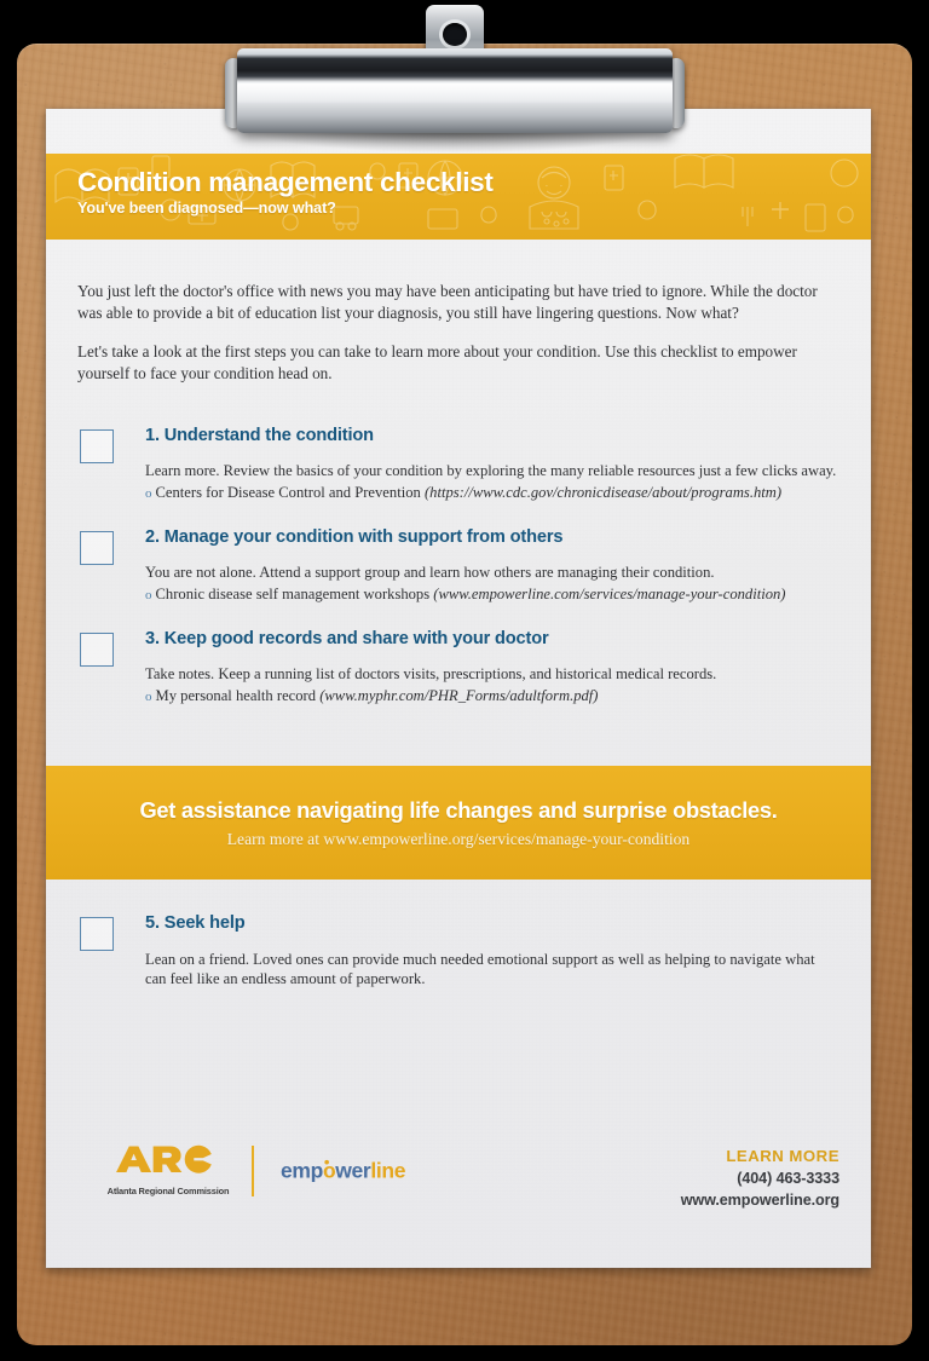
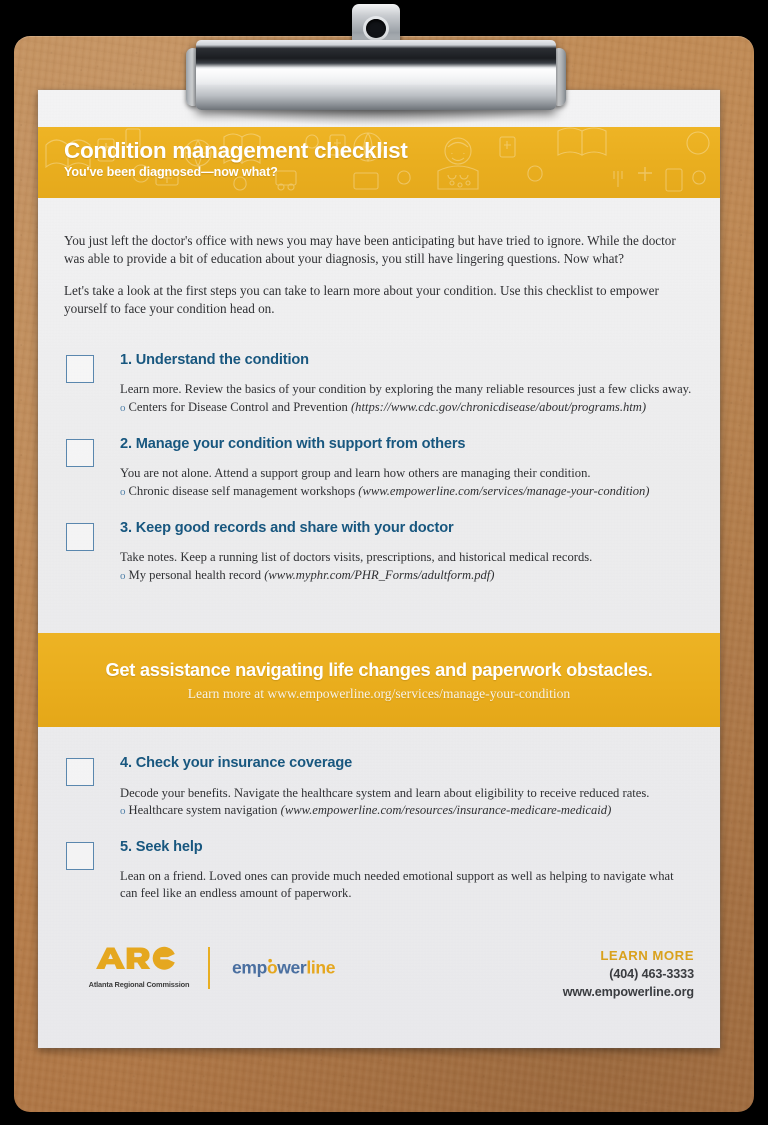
  Condition management checklist
  You've been diagnosed—now what?
- You just left the doctor's office with news you may have been anticipating but have tried to ignore. While the doctor was able to provide a bit of education list your diagnosis, you still have lingering questions. Now what?
+ You just left the doctor's office with news you may have been anticipating but have tried to ignore. While the doctor was able to provide a bit of education about your diagnosis, you still have lingering questions. Now what?
  Let's take a look at the first steps you can take to learn more about your condition. Use this checklist to empower yourself to face your condition head on.
  1. Understand the condition
  Learn more. Review the basics of your condition by exploring the many reliable resources just a few clicks away.
  o Centers for Disease Control and Prevention (https://www.cdc.gov/chronicdisease/about/programs.htm)
  2. Manage your condition with support from others
  You are not alone. Attend a support group and learn how others are managing their condition.
  o Chronic disease self management workshops (www.empowerline.com/services/manage-your-condition)
  3. Keep good records and share with your doctor
  Take notes. Keep a running list of doctors visits, prescriptions, and historical medical records.
  o My personal health record (www.myphr.com/PHR_Forms/adultform.pdf)
- Get assistance navigating life changes and surprise obstacles.
+ Get assistance navigating life changes and paperwork obstacles.
  Learn more at www.empowerline.org/services/manage-your-condition
+ 4. Check your insurance coverage
+ Decode your benefits. Navigate the healthcare system and learn about eligibility to receive reduced rates.
+ o Healthcare system navigation (www.empowerline.com/resources/insurance-medicare-medicaid)
  5. Seek help
  Lean on a friend. Loved ones can provide much needed emotional support as well as helping to navigate what can feel like an endless amount of paperwork.
  Atlanta Regional Commission
  empowerline
  LEARN MORE
  (404) 463-3333
  www.empowerline.org
